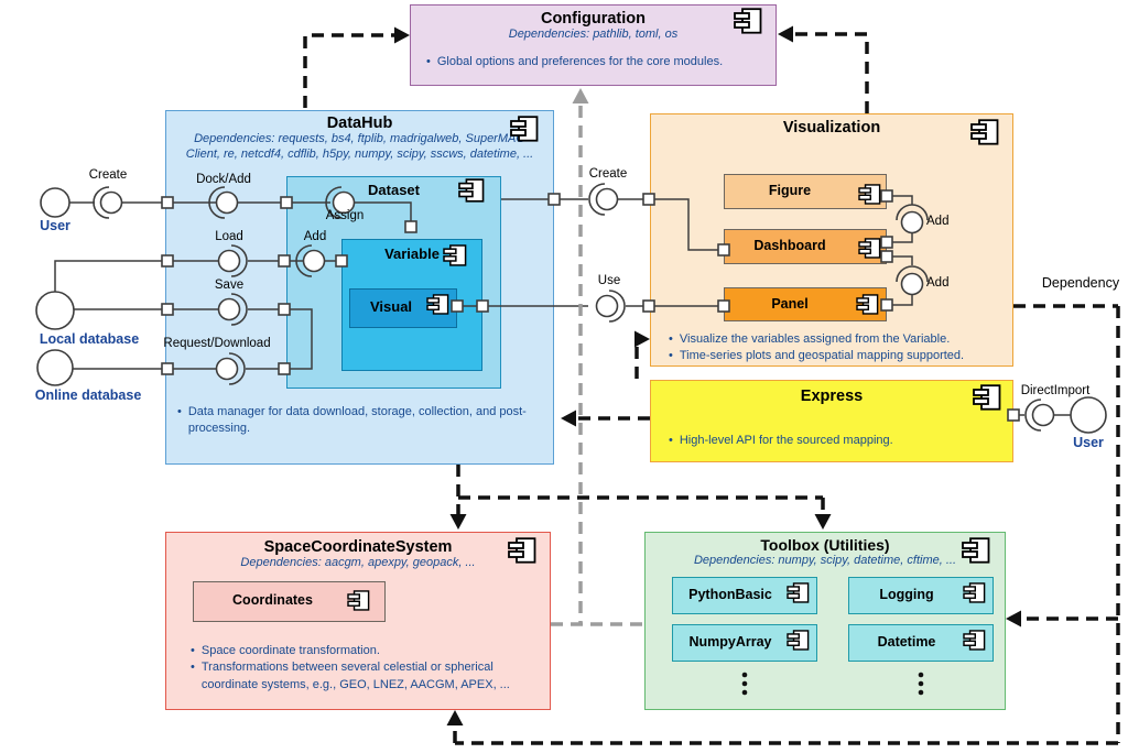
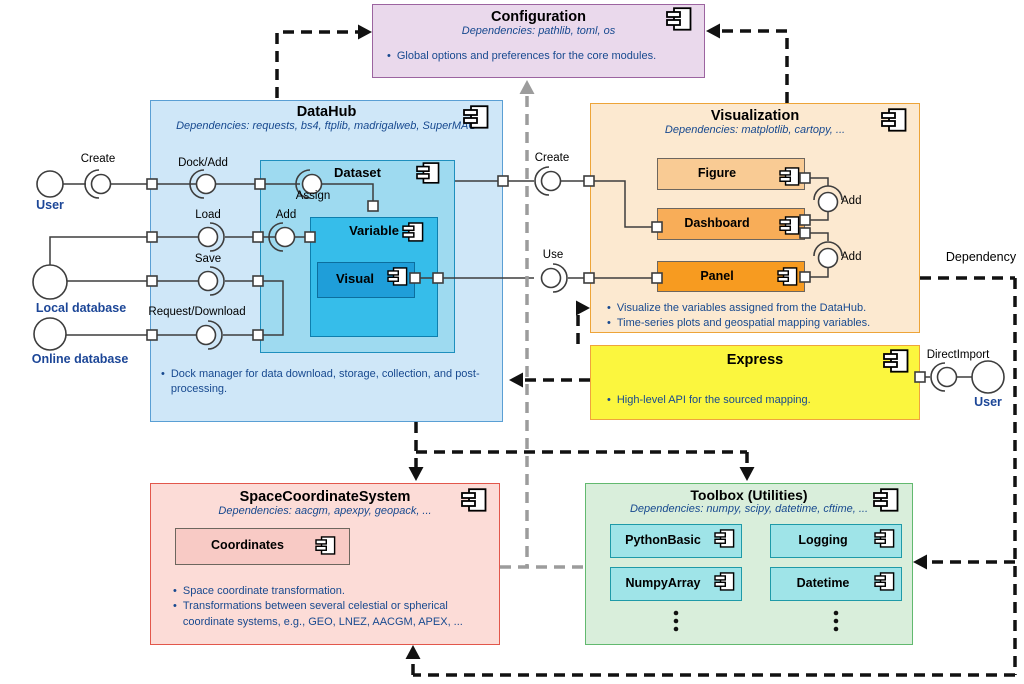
  Configuration
  Dependencies: pathlib, toml, os
  Global options and preferences for the core modules.
  DataHub
  Dependencies: requests, bs4, ftplib, madrigalweb, SuperMA
- Client, re, netcdf4, cdflib, h5py, numpy, scipy, sscws, datetime, ...
- Data manager for data download, storage, collection, and post-processing.
+ Dock manager for data download, storage, collection, and post-processing.
  Dataset
  Variable
  Visual
  Visualization
+ Dependencies: matplotlib, cartopy, ...
- Visualize the variables assigned from the Variable.
+ Visualize the variables assigned from the DataHub.
- Time-series plots and geospatial mapping supported.
+ Time-series plots and geospatial mapping variables.
  Figure
  Dashboard
  Panel
  Express
  High-level API for the sourced mapping.
  SpaceCoordinateSystem
  Dependencies: aacgm, apexpy, geopack, ...
  Space coordinate transformation.
  Transformations between several celestial or spherical coordinate systems, e.g., GEO, LNEZ, AACGM, APEX, ...
  Coordinates
  Toolbox (Utilities)
  Dependencies: numpy, scipy, datetime, cftime, ...
  PythonBasic
  Logging
  NumpyArray
  Datetime
  Create
  Dock/Add
  Assign
  Load
  Add
  Save
  Request/Download
  Create
  Use
  Add
  Add
  DirectImport
  Dependency
  User
  Local database
  Online database
  User
